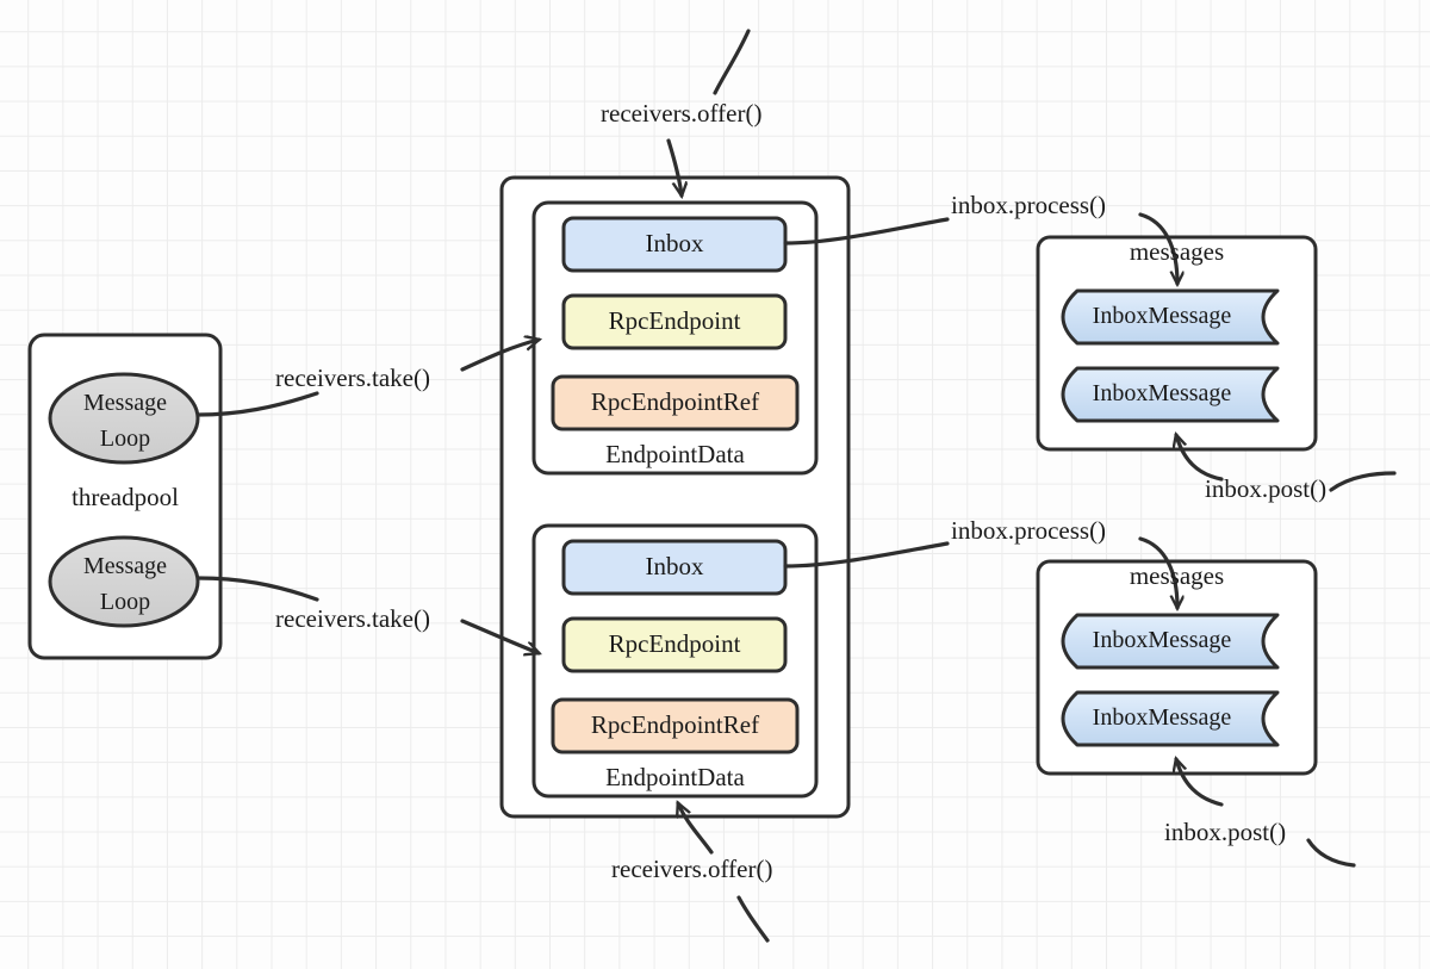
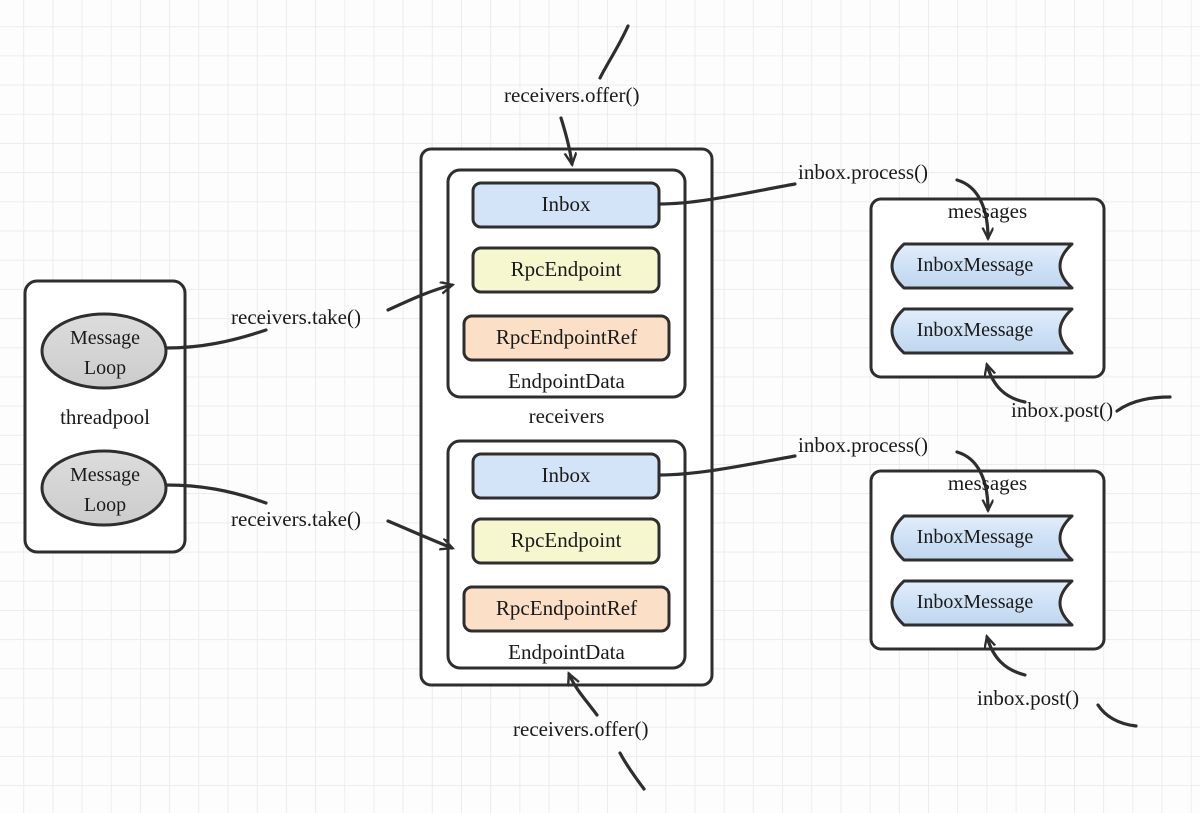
  Message
  Loop
  threadpool
  Message
  Loop
  Inbox
  RpcEndpoint
  RpcEndpointRef
  EndpointData
+ receivers
  Inbox
  RpcEndpoint
  RpcEndpointRef
  EndpointData
  messages
  InboxMessage
  InboxMessage
  messages
  InboxMessage
  InboxMessage
  receivers.offer()
  receivers.offer()
  receivers.take()
  receivers.take()
  inbox.process()
  inbox.process()
  inbox.post()
  inbox.post()
